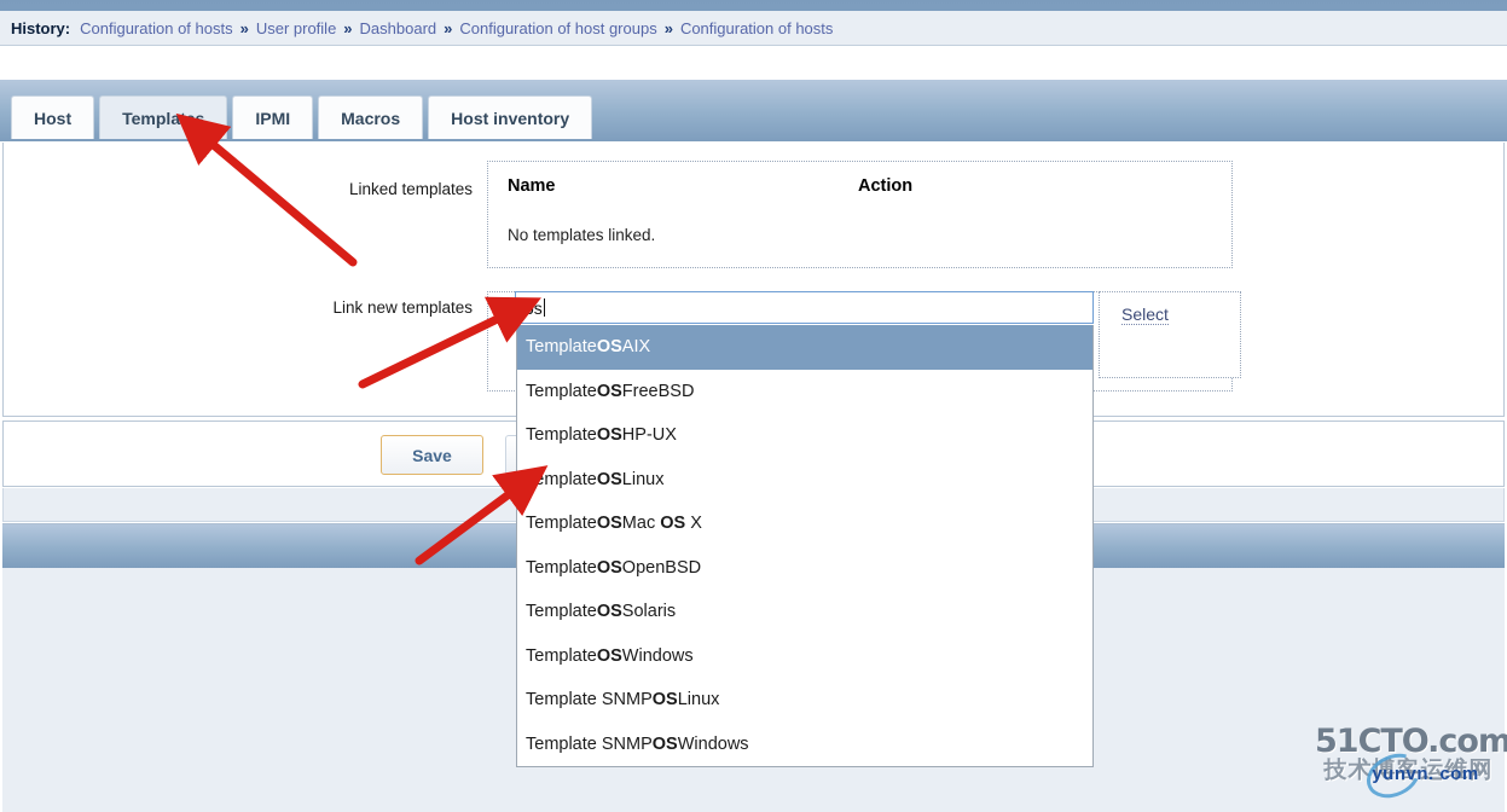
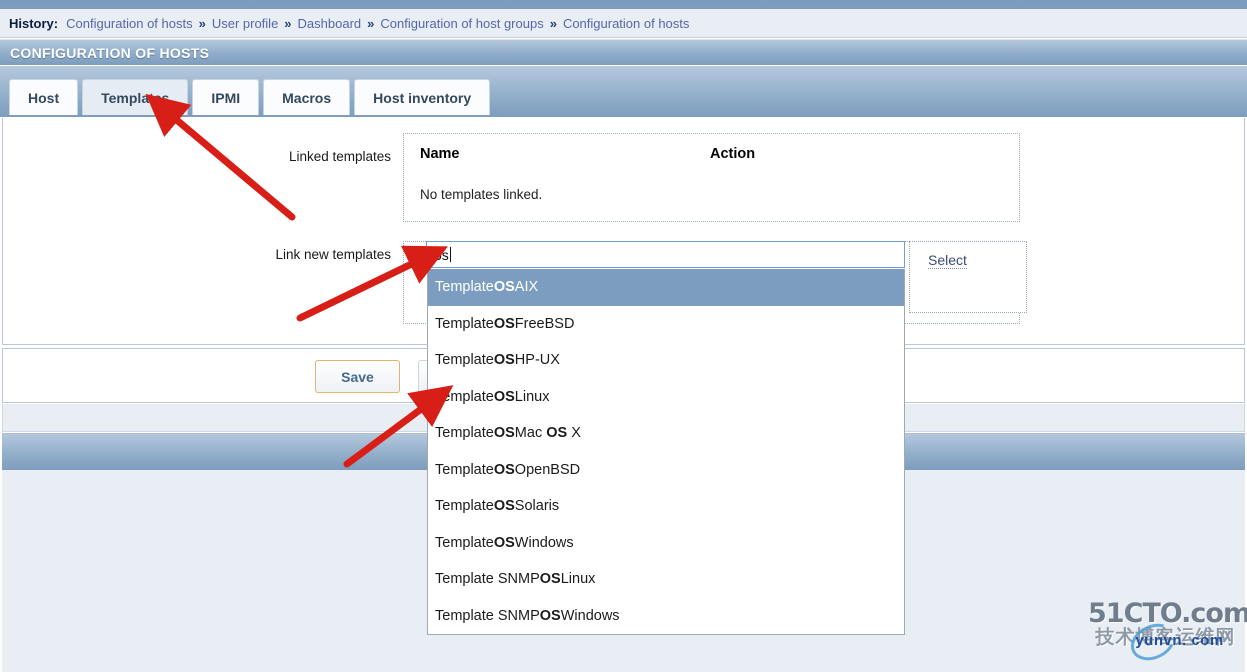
  History:
  Configuration of hosts
  »
  User profile
  »
  Dashboard
  »
  Configuration of host groups
  »
  Configuration of hosts
+ CONFIGURATION OF HOSTS
  Host
  Templates
  IPMI
  Macros
  Host inventory
  Linked templates
  Name
  Action
  No templates linked.
  Link new templates
  os
  Select
  Save
  Template
  OS
  AIX
  Template
  OS
  FreeBSD
  Template
  OS
  HP-UX
  Template
  OS
  Linux
  Template
  OS
  Mac OS X
  Template
  OS
  OpenBSD
  Template
  OS
  Solaris
  Template
  OS
  Windows
  Template SNMP
  OS
  Linux
  Template SNMP
  OS
  Windows
  51CTO.com
  技术博客运维网
  yunvn. com
